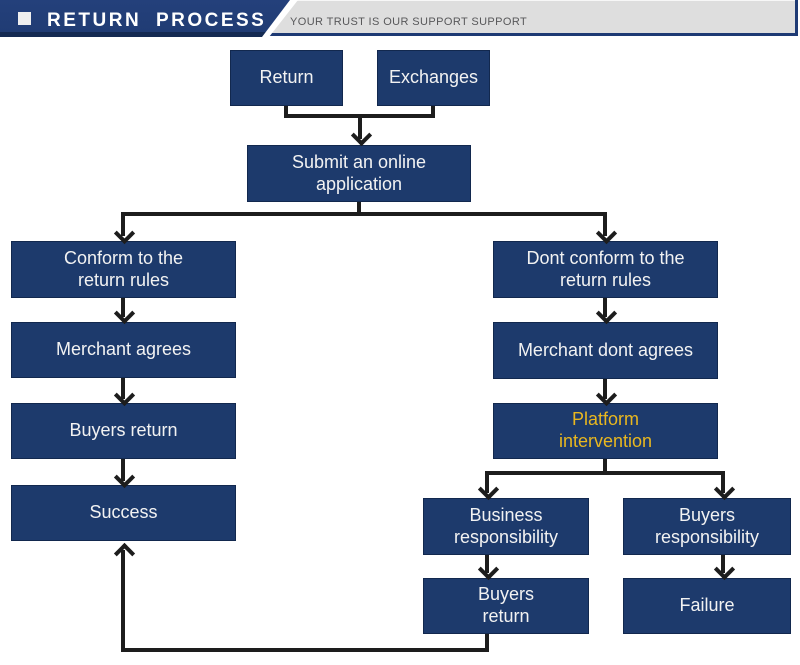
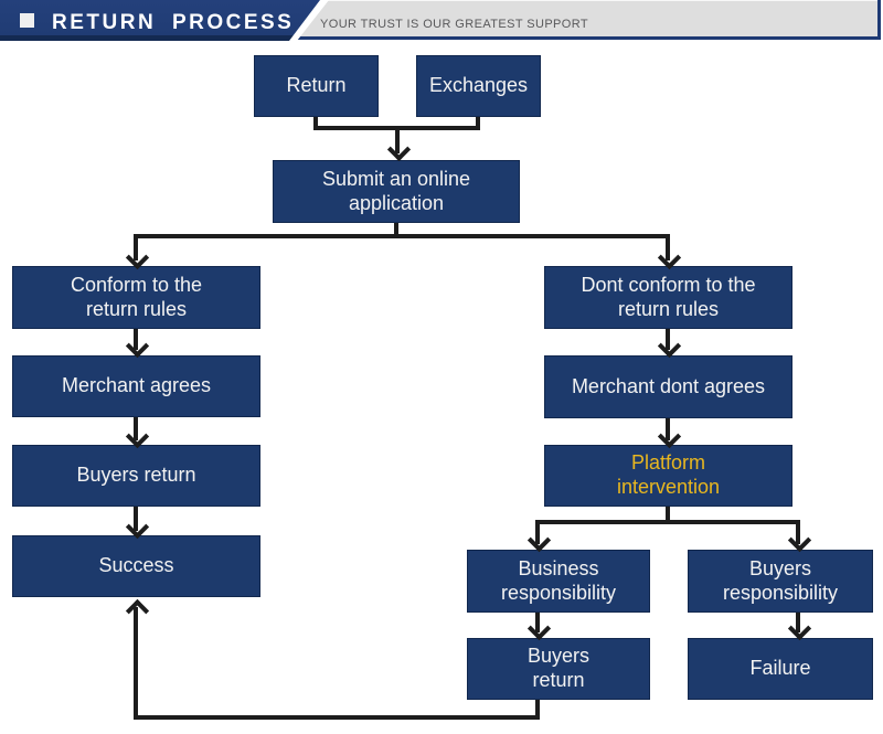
  RETURN PROCESS
- YOUR TRUST IS OUR SUPPORT SUPPORT
+ YOUR TRUST IS OUR GREATEST SUPPORT
  Return
  Exchanges
  Submit an online
  application
  Conform to the
  return rules
  Merchant agrees
  Buyers return
  Success
  Dont conform to the
  return rules
  Merchant dont agrees
  Platform
  intervention
  Business
  responsibility
  Buyers
  responsibility
  Buyers
  return
  Failure
